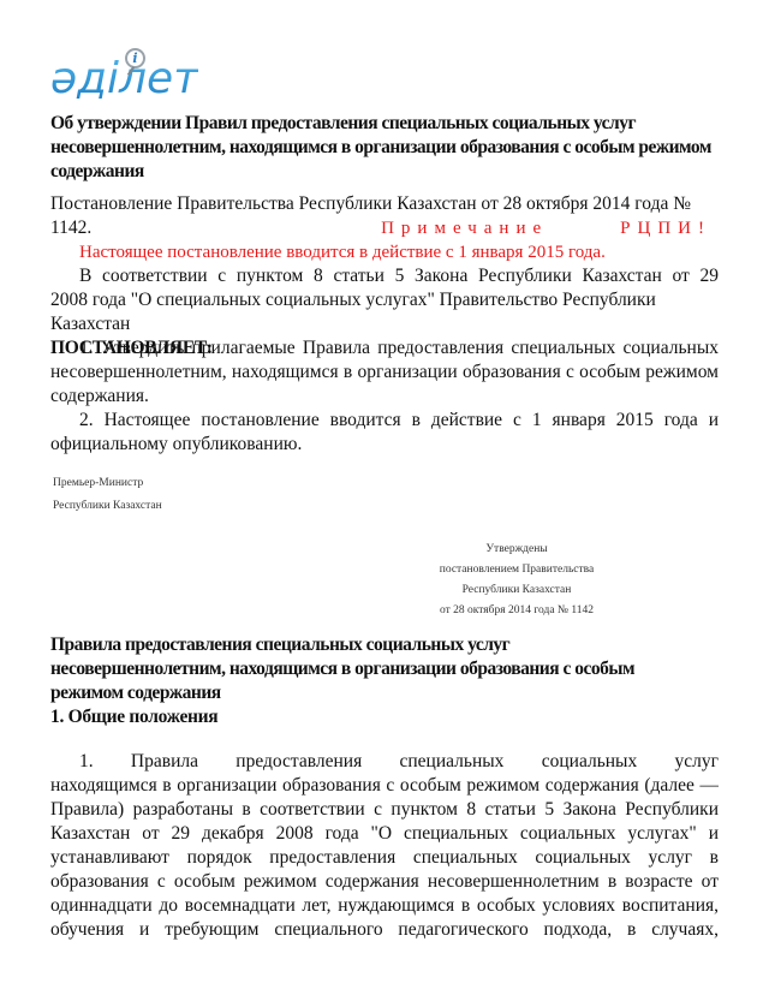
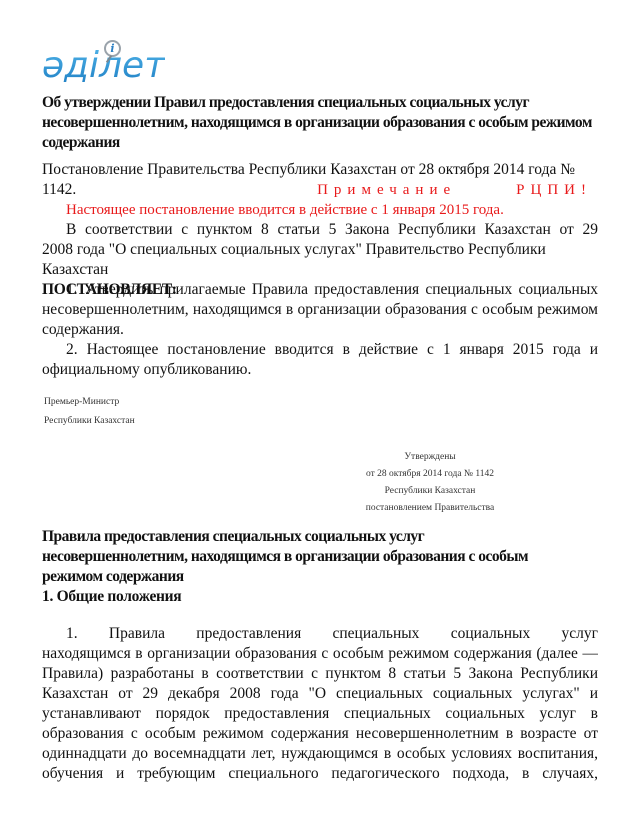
  әділет
  i
  Об утверждении Правил предоставления специальных социальных услуг
  несовершеннолетним, находящимся в организации образования с особым режимом
  содержания
  Постановление Правительства Республики Казахстан от 28 октября 2014 года № 1142.
  Примечание РЦПИ!
  Настоящее постановление вводится в действие с 1 января 2015 года.
  В соответствии с пунктом 8 статьи 5 Закона Республики Казахстан от 29
  2008 года "О специальных социальных услугах" Правительство Республики Казахстан
  ПОСТАНОВЛЯЕТ:
  1. Утвердить прилагаемые Правила предоставления специальных социальных
  несовершеннолетним, находящимся в организации образования с особым режимом
  содержания.
  2. Настоящее постановление вводится в действие с 1 января 2015 года и
  официальному опубликованию.
  Премьер-Министр
  Республики Казахстан
  Утверждены
- постановлением Правительства
+ от 28 октября 2014 года № 1142
  Республики Казахстан
- от 28 октября 2014 года № 1142
+ постановлением Правительства
  Правила предоставления специальных социальных услуг
  несовершеннолетним, находящимся в организации образования с особым
  режимом содержания
  1. Общие положения
  1. Правила предоставления специальных социальных услуг
  находящимся в организации образования с особым режимом содержания (далее —
  Правила) разработаны в соответствии с пунктом 8 статьи 5 Закона Республики
  Казахстан от 29 декабря 2008 года "О специальных социальных услугах" и
  устанавливают порядок предоставления специальных социальных услуг в
  образования с особым режимом содержания несовершеннолетним в возрасте от
  одиннадцати до восемнадцати лет, нуждающимся в особых условиях воспитания,
  обучения и требующим специального педагогического подхода, в случаях,
